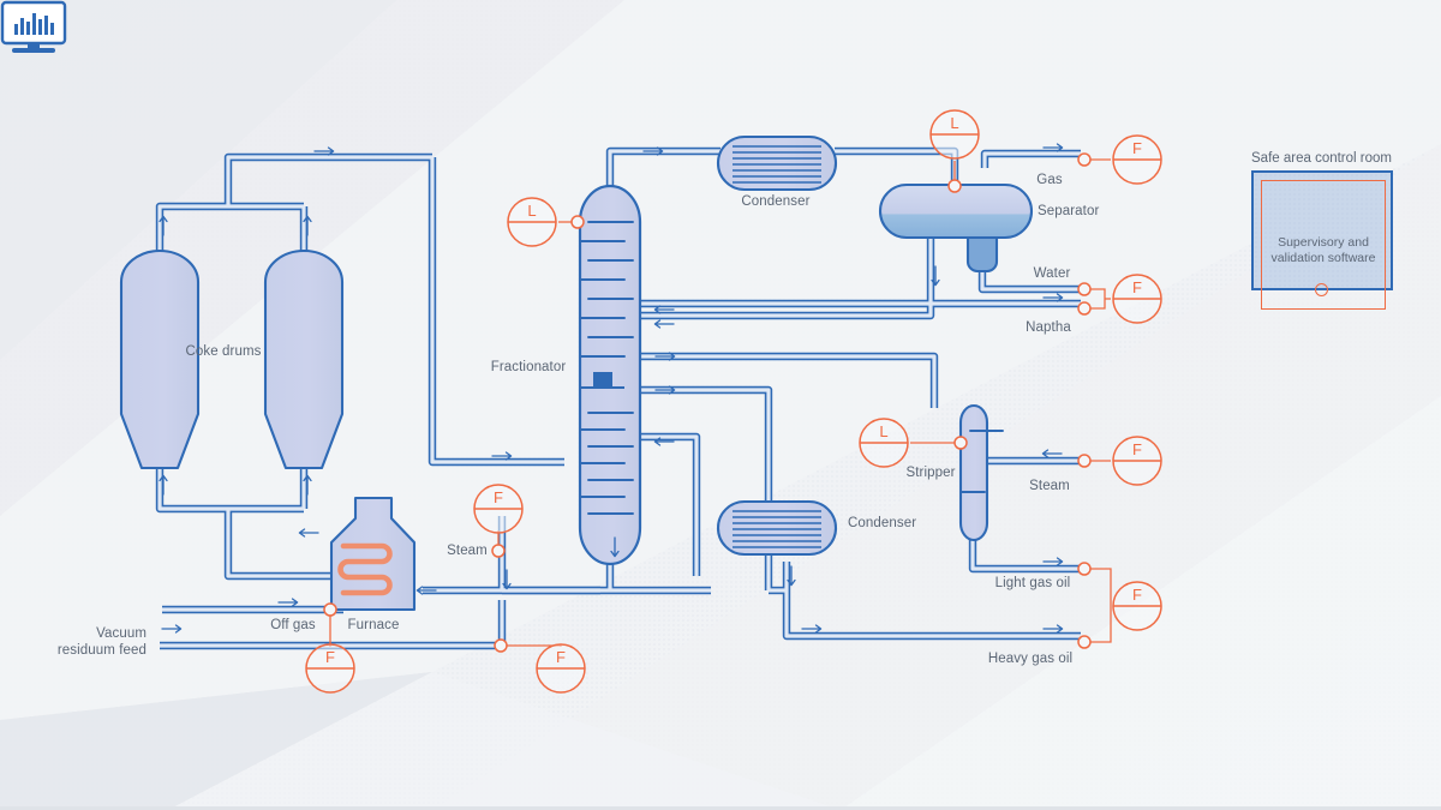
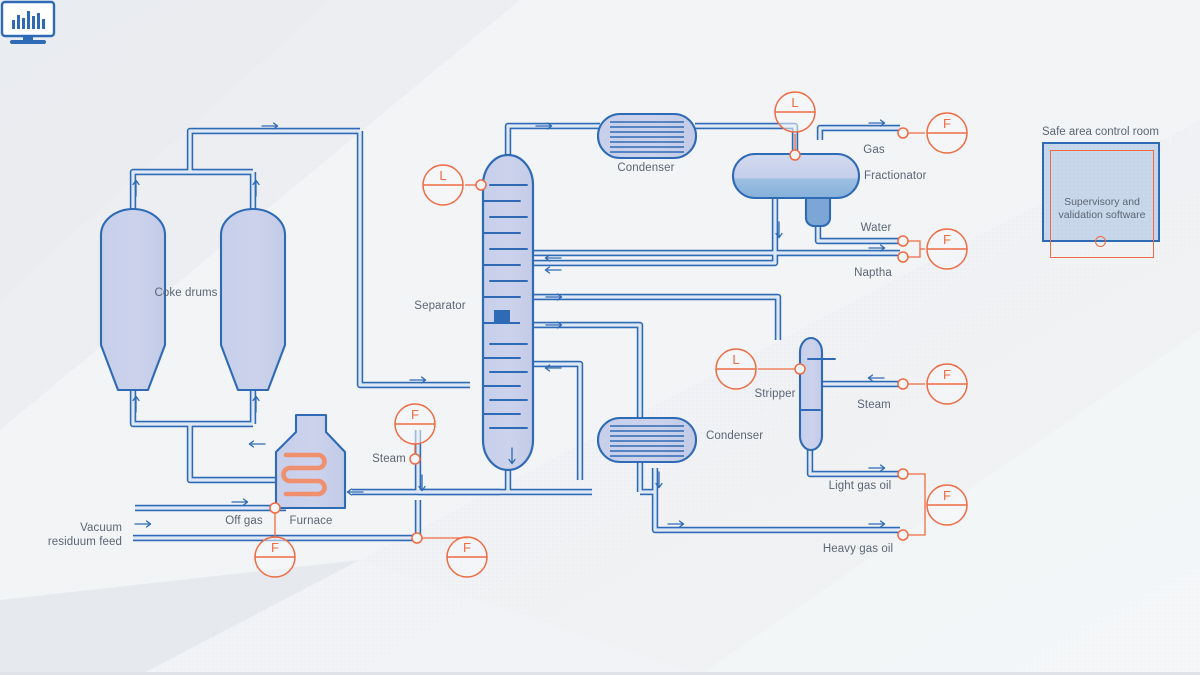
  L
  L
  L
  F
  F
  F
  F
  F
  F
  F
  Coke drums
- Fractionator
+ Separator
  Condenser
- Separator
+ Fractionator
  Stripper
  Condenser
  Furnace
  Gas
  Water
  Naptha
  Steam
  Light gas oil
  Heavy gas oil
  Steam
  Off gas
  Vacuum
  residuum feed
  Safe area control room
  Supervisory and validation software
